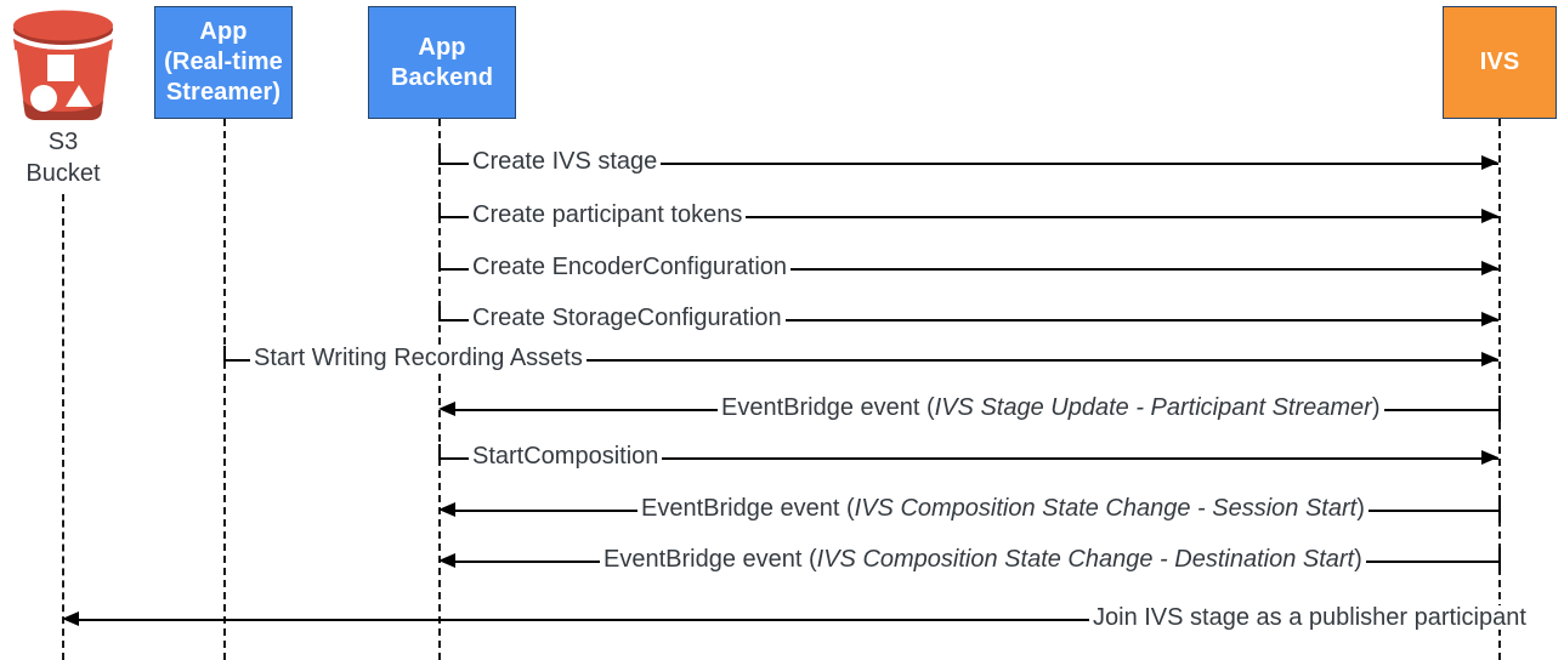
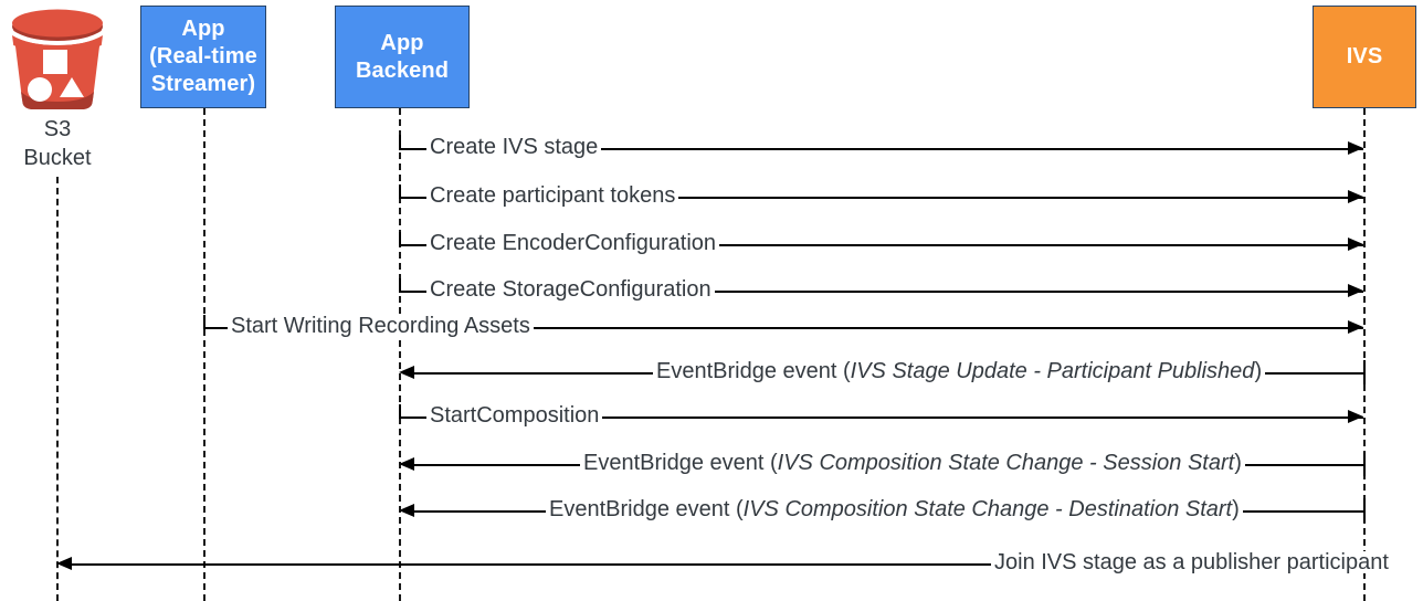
  S3
  Bucket
  App
  (Real-time
  Streamer)
  App
  Backend
  IVS
  Create IVS stage
  Create participant tokens
  Create EncoderConfiguration
  Create StorageConfiguration
  Start Writing Recording Assets
- EventBridge event (IVS Stage Update - Participant Streamer)
+ EventBridge event (IVS Stage Update - Participant Published)
  StartComposition
  EventBridge event (IVS Composition State Change - Session Start)
  EventBridge event (IVS Composition State Change - Destination Start)
  Join IVS stage as a publisher participant
